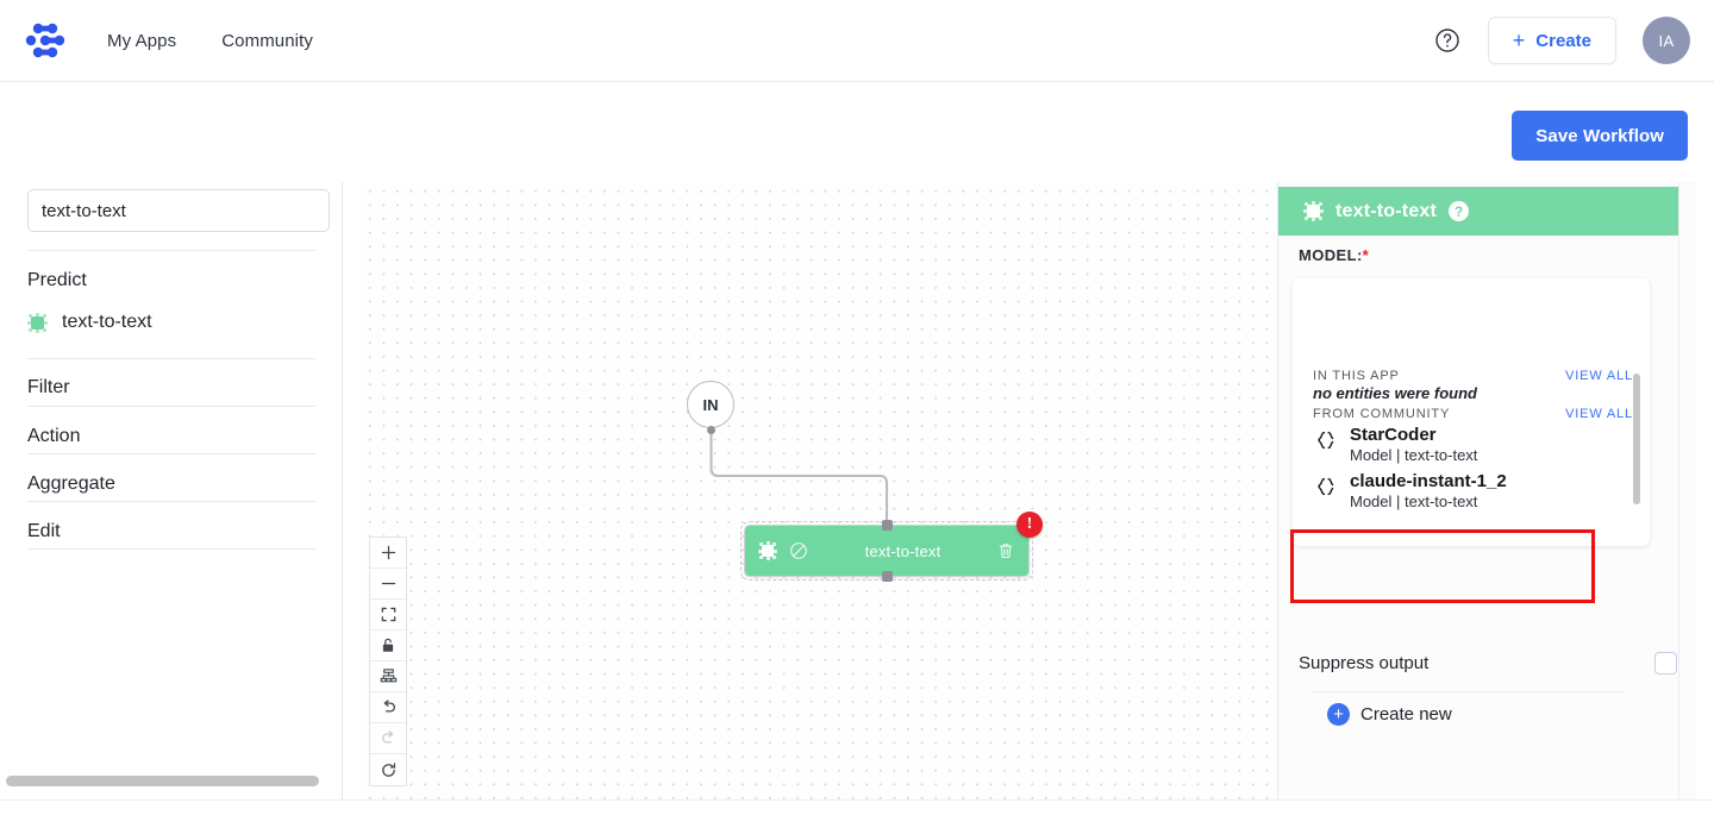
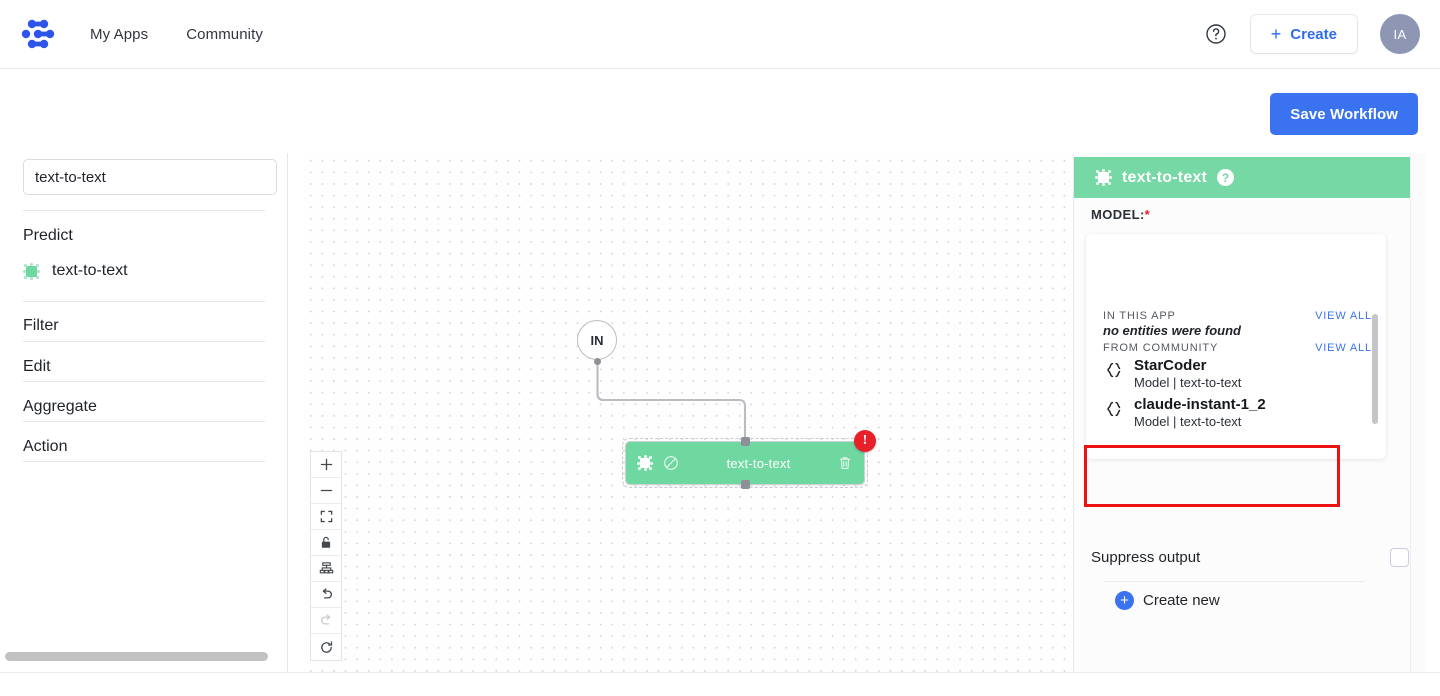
  My Apps
  Community
  +
  Create
  IA
  Save Workflow
  text-to-text
  Predict
  text-to-text
  Filter
- Action
+ Edit
  Aggregate
- Edit
+ Action
  IN
  text-to-text
  !
  text-to-text
  ?
  MODEL:*
  IN THIS APP
  VIEW ALL
  no entities were found
  FROM COMMUNITY
  VIEW ALL
  StarCoder
  Model | text-to-text
  claude-instant-1_2
  Model | text-to-text
  +
  Create new
  Suppress output
